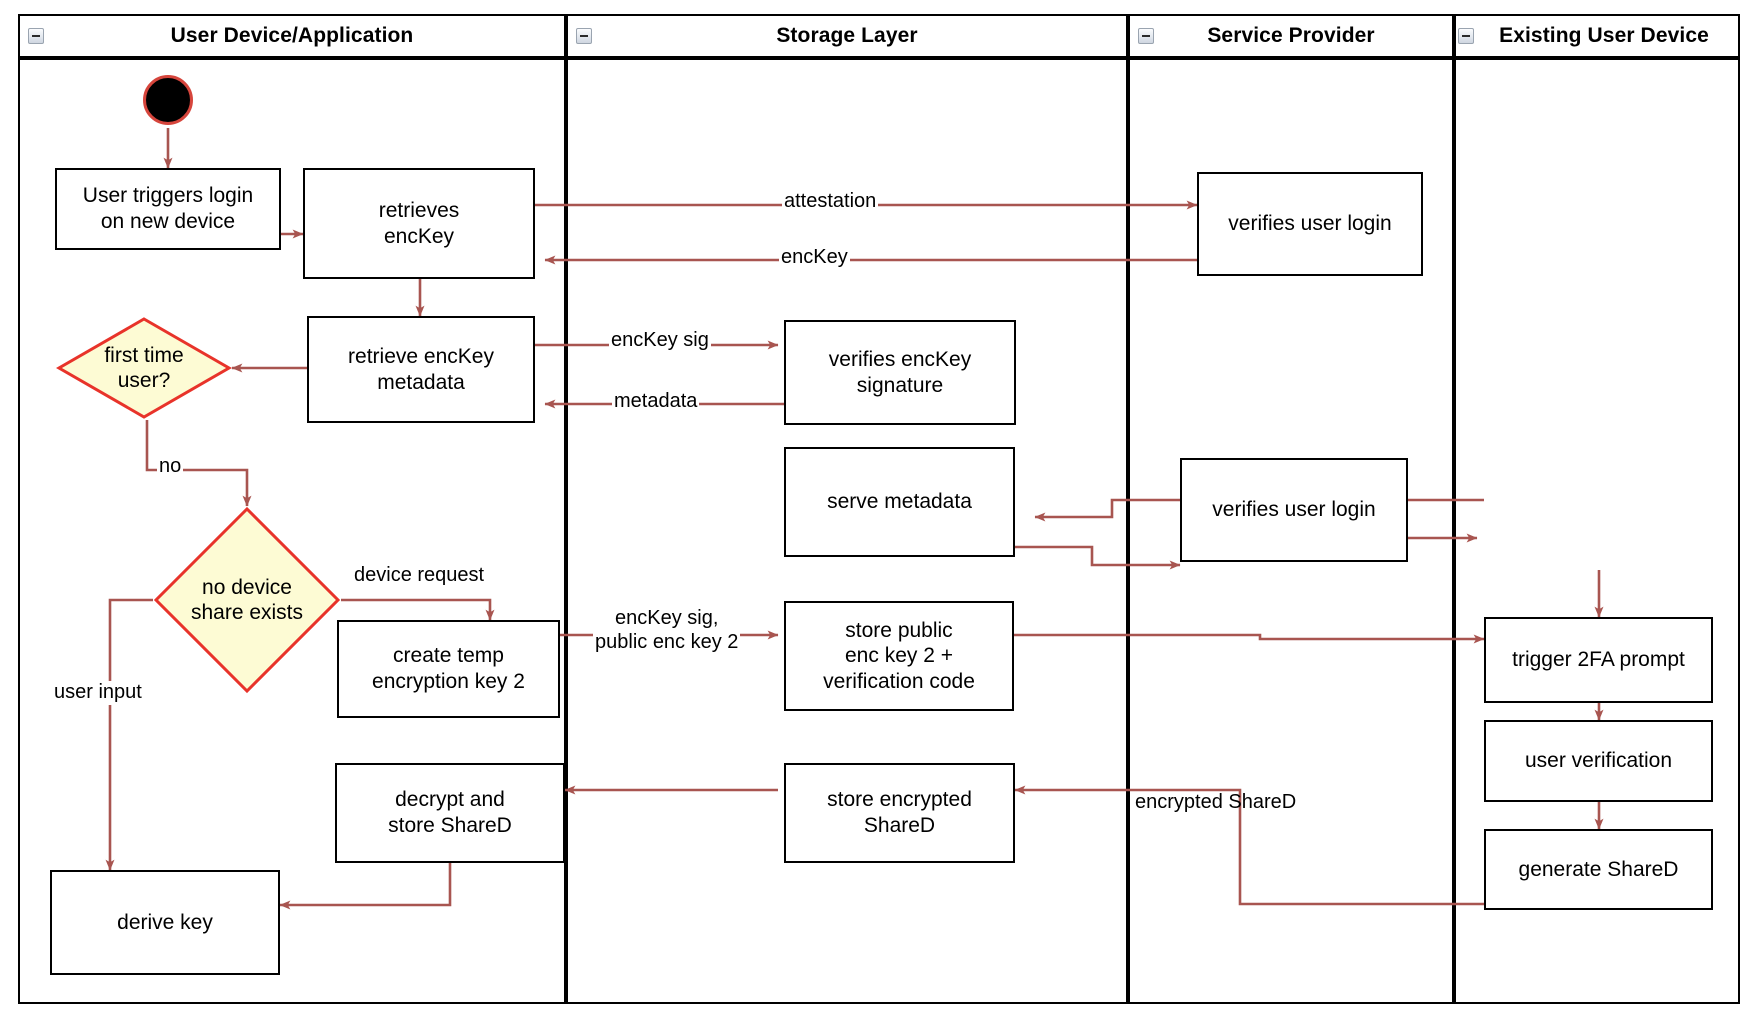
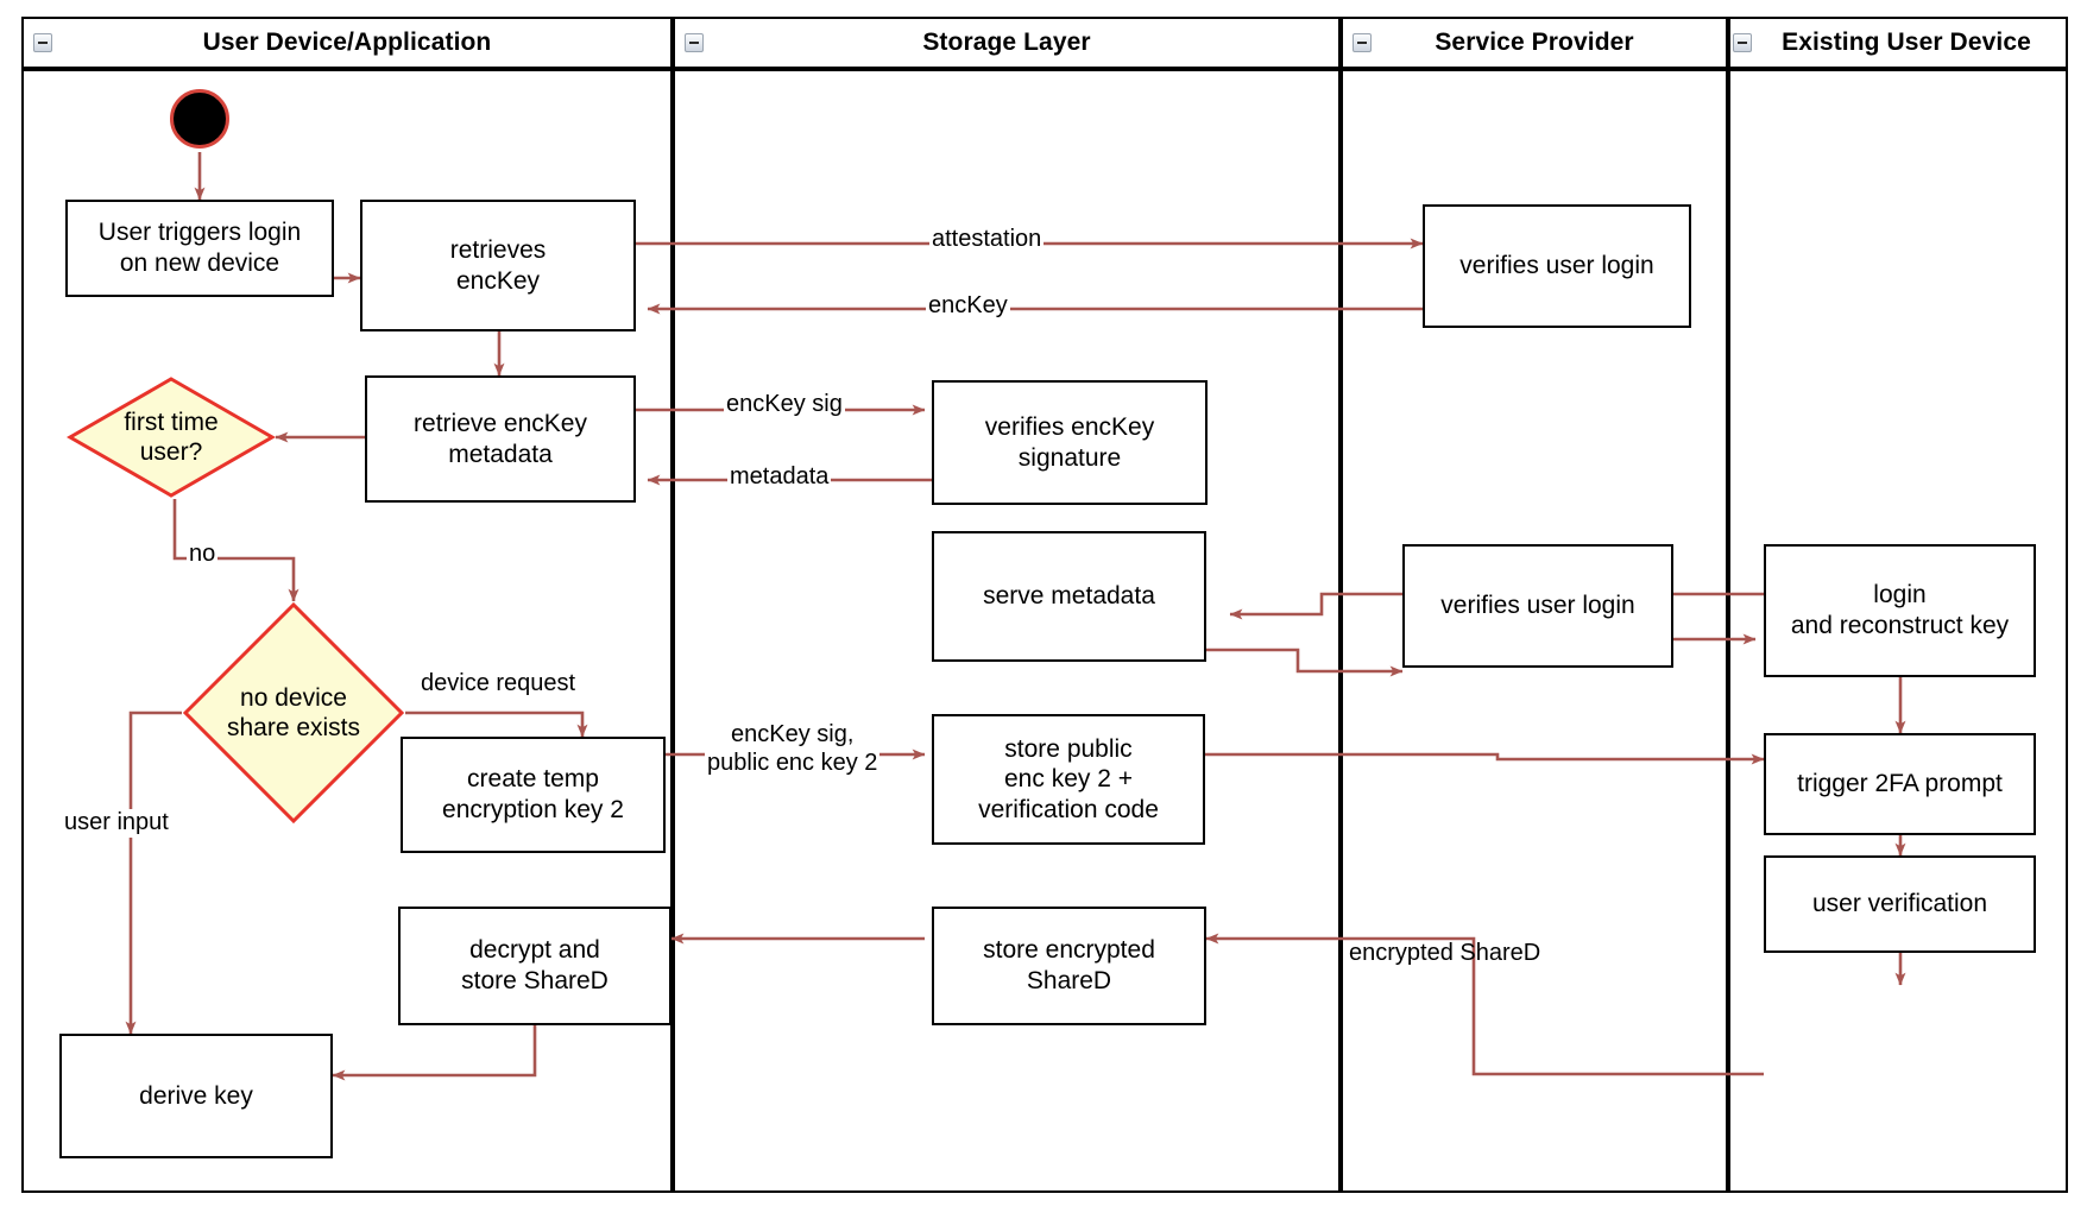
  User Device/Application
  Storage Layer
  Service Provider
  Existing User Device
  User triggers login
  on new device
  retrieves
  encKey
  retrieve encKey
  metadata
  first time
  user?
  no device
  share exists
  create temp
  encryption key 2
  decrypt and
  store ShareD
  derive key
  verifies encKey
  signature
  serve metadata
  store public
  enc key 2 +
  verification code
  store encrypted
  ShareD
  verifies user login
  verifies user login
+ login
+ and reconstruct key
  trigger 2FA prompt
  user verification
- generate ShareD
  attestation
  encKey
  encKey sig
  metadata
  no
  device request
  user input
  encKey sig,
  public enc key 2
  encrypted ShareD
